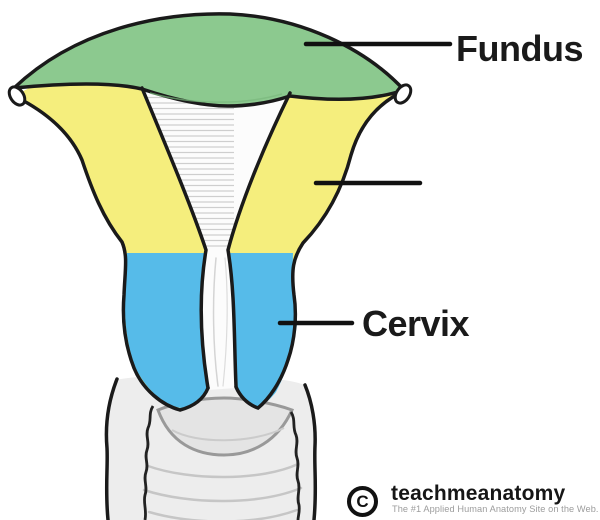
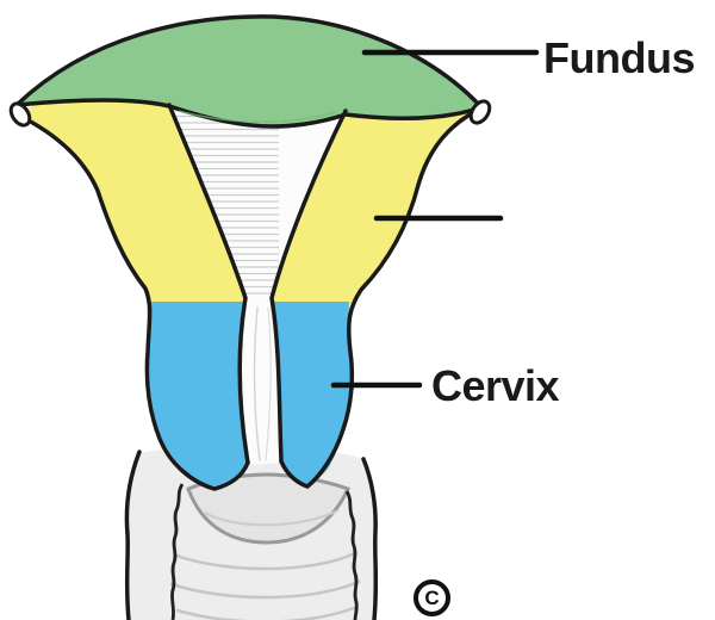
  Fundus
  Cervix
  C
- teachmeanatomy
- The #1 Applied Human Anatomy Site on the Web.
